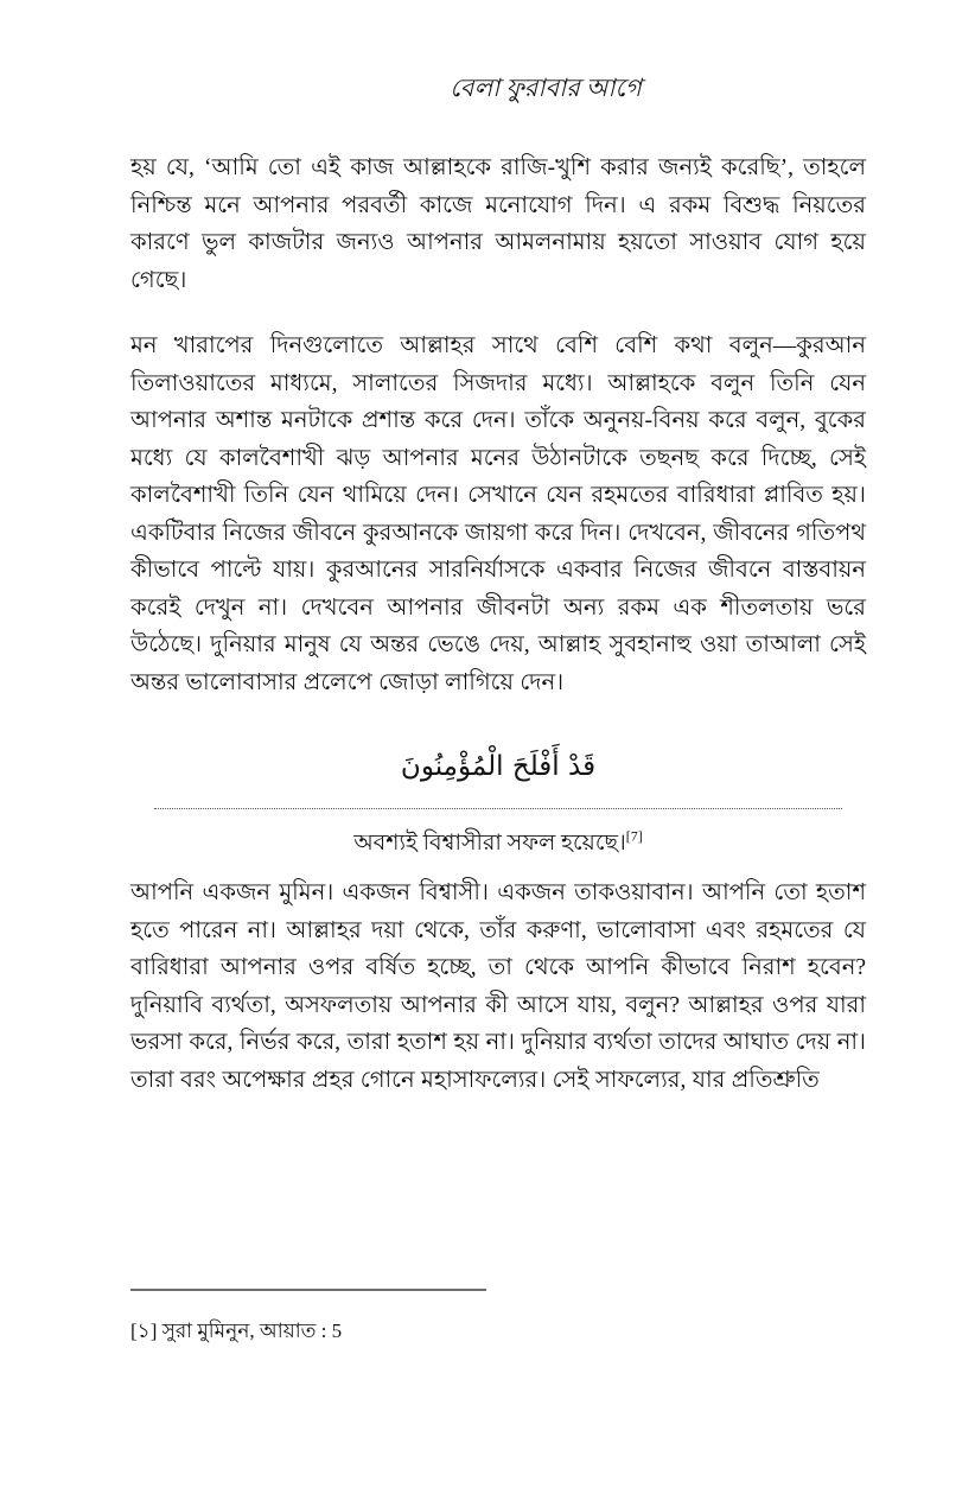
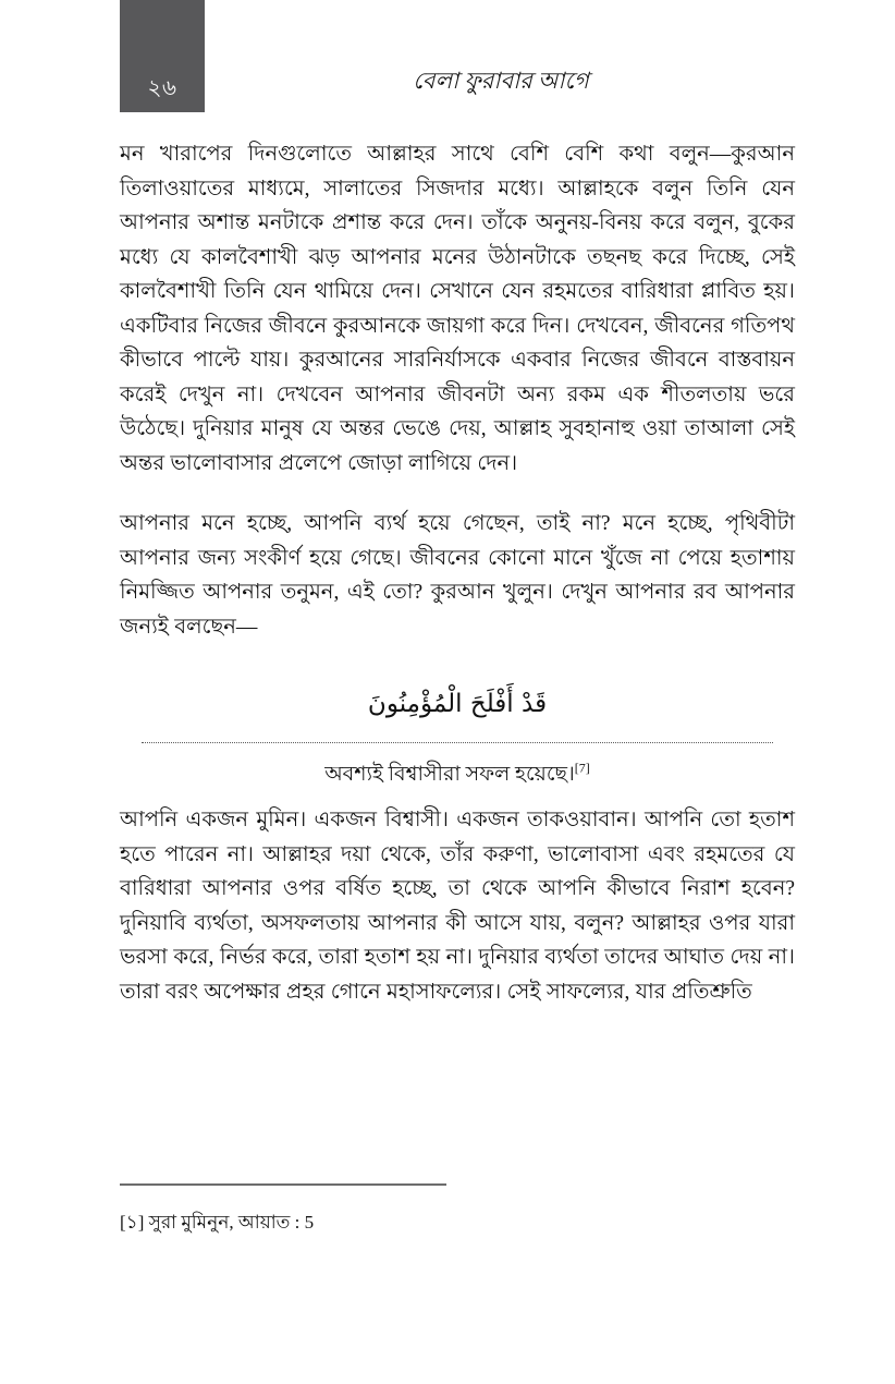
+ ২৬
  বেলা ফুরাবার আগে
- হয় যে, ‘আমি তো এই কাজ আল্লাহকে রাজি-খুশি করার জন্যই করেছি’, তাহলে নিশ্চিন্ত মনে আপনার পরবর্তী কাজে মনোযোগ দিন। এ রকম বিশুদ্ধ নিয়তের কারণে ভুল কাজটার জন্যও আপনার আমলনামায় হয়তো সাওয়াব যোগ হয়ে গেছে।
  মন খারাপের দিনগুলোতে আল্লাহর সাথে বেশি বেশি কথা বলুন—কুরআন তিলাওয়াতের মাধ্যমে, সালাতের সিজদার মধ্যে। আল্লাহকে বলুন তিনি যেন আপনার অশান্ত মনটাকে প্রশান্ত করে দেন। তাঁকে অনুনয়-বিনয় করে বলুন, বুকের মধ্যে যে কালবৈশাখী ঝড় আপনার মনের উঠানটাকে তছনছ করে দিচ্ছে, সেই কালবৈশাখী তিনি যেন থামিয়ে দেন। সেখানে যেন রহমতের বারিধারা প্লাবিত হয়। একটিবার নিজের জীবনে কুরআনকে জায়গা করে দিন। দেখবেন, জীবনের গতিপথ কীভাবে পাল্টে যায়। কুরআনের সারনির্যাসকে একবার নিজের জীবনে বাস্তবায়ন করেই দেখুন না। দেখবেন আপনার জীবনটা অন্য রকম এক শীতলতায় ভরে উঠেছে। দুনিয়ার মানুষ যে অন্তর ভেঙে দেয়, আল্লাহ সুবহানাহু ওয়া তাআলা সেই অন্তর ভালোবাসার প্রলেপে জোড়া লাগিয়ে দেন।
+ আপনার মনে হচ্ছে, আপনি ব্যর্থ হয়ে গেছেন, তাই না? মনে হচ্ছে, পৃথিবীটা আপনার জন্য সংকীর্ণ হয়ে গেছে। জীবনের কোনো মানে খুঁজে না পেয়ে হতাশায় নিমজ্জিত আপনার তনুমন, এই তো? কুরআন খুলুন। দেখুন আপনার রব আপনার জন্যই বলছেন—
  قَدْ أَفْلَحَ الْمُؤْمِنُونَ
  অবশ্যই বিশ্বাসীরা সফল হয়েছে।[7]
  আপনি একজন মুমিন। একজন বিশ্বাসী। একজন তাকওয়াবান। আপনি তো হতাশ হতে পারেন না। আল্লাহর দয়া থেকে, তাঁর করুণা, ভালোবাসা এবং রহমতের যে বারিধারা আপনার ওপর বর্ষিত হচ্ছে, তা থেকে আপনি কীভাবে নিরাশ হবেন? দুনিয়াবি ব্যর্থতা, অসফলতায় আপনার কী আসে যায়, বলুন? আল্লাহর ওপর যারা ভরসা করে, নির্ভর করে, তারা হতাশ হয় না। দুনিয়ার ব্যর্থতা তাদের আঘাত দেয় না। তারা বরং অপেক্ষার প্রহর গোনে মহাসাফল্যের। সেই সাফল্যের, যার প্রতিশ্রুতি
  [১] সুরা মুমিনুন, আয়াত : 5
